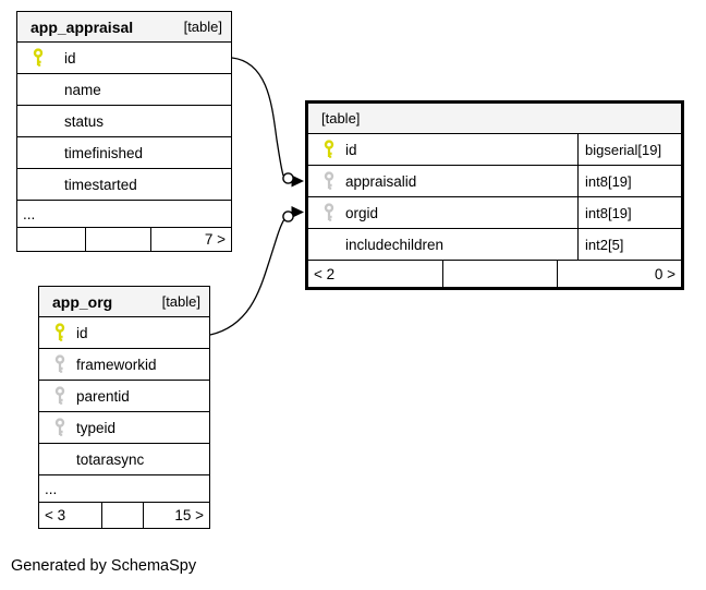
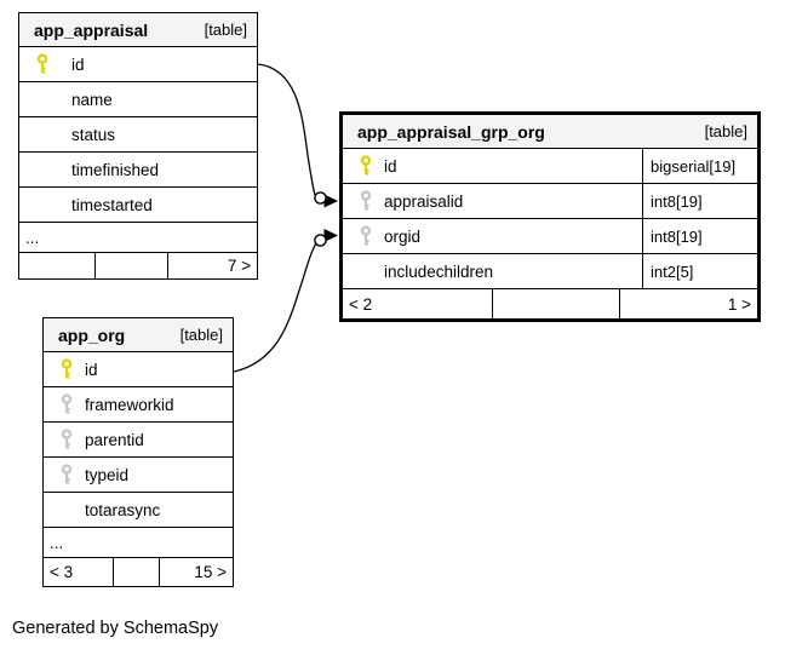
  app_appraisal
  [table]
  id
  name
  status
  timefinished
  timestarted
  ...
  7 >
+ app_appraisal_grp_org
  [table]
  id
  bigserial[19]
  appraisalid
  int8[19]
  orgid
  int8[19]
  includechildren
  int2[5]
  < 2
- 0 >
+ 1 >
  app_org
  [table]
  id
  frameworkid
  parentid
  typeid
  totarasync
  ...
  < 3
  15 >
  Generated by SchemaSpy
